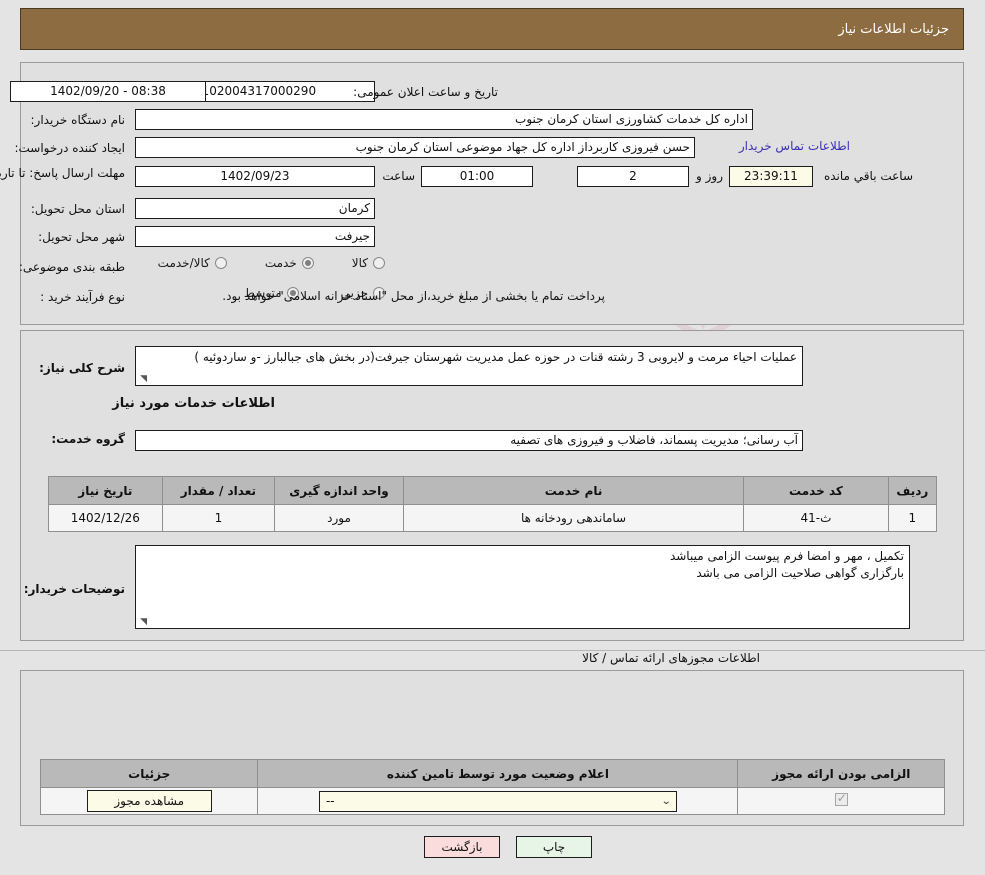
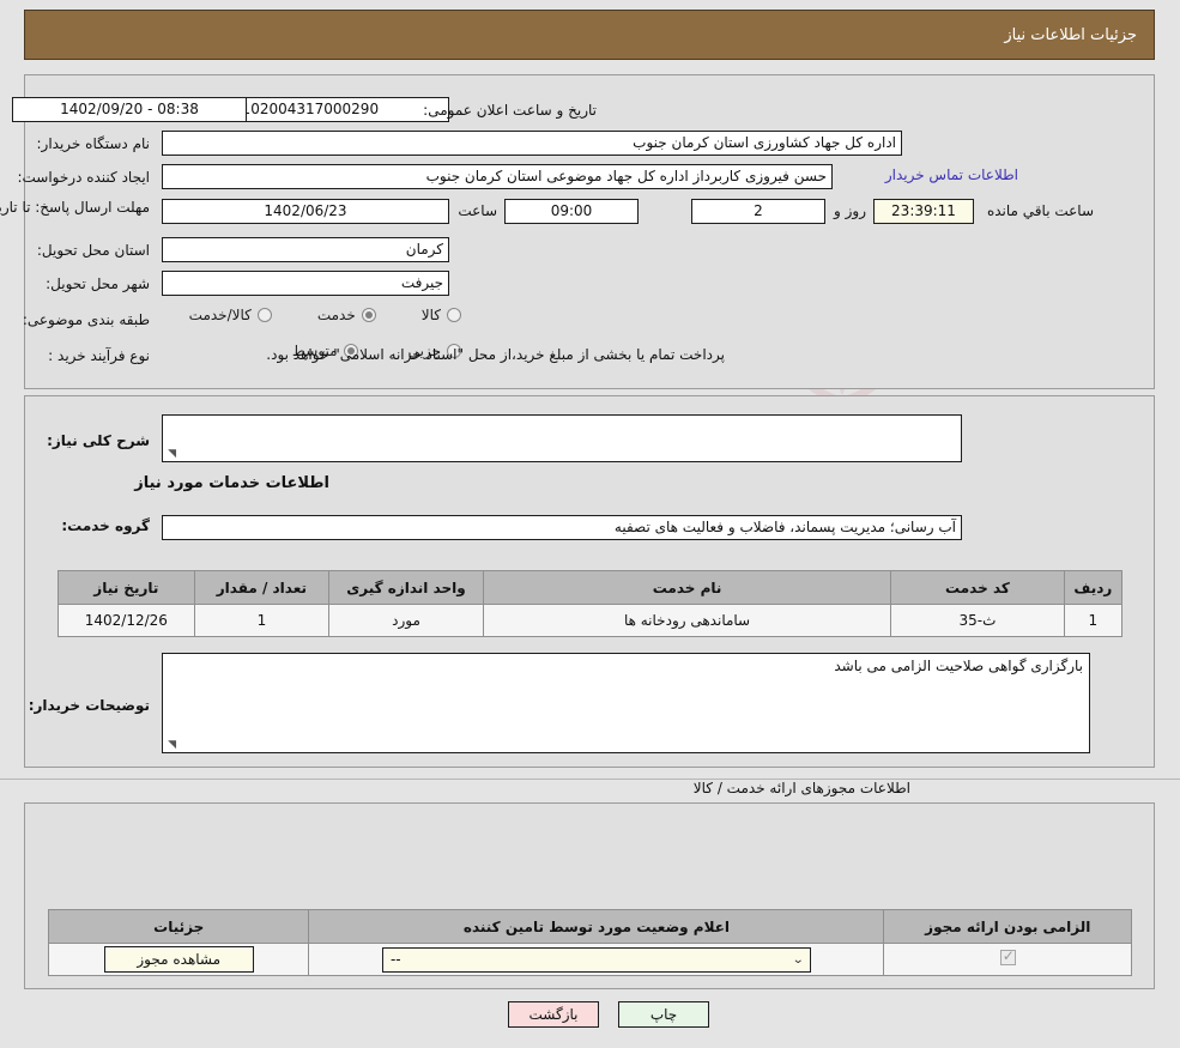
  جزئیات اطلاعات نیاز
  02004317000290
  تاریخ و ساعت اعلان عمومی:
  08:38 - 1402/09/20
  نام دستگاه خریدار:
- اداره کل خدمات کشاورزی استان کرمان جنوب
+ اداره کل جهاد کشاورزی استان کرمان جنوب
  ایجاد کننده درخواست:
  حسن فیروزی کاربرداز اداره کل جهاد موضوعی استان کرمان جنوب
  اطلاعات تماس خریدار
  مهلت ارسال پاسخ: تا تاری
- 1402/09/23
+ 1402/06/23
  ساعت
- 01:00
+ 09:00
  2
  روز و
  23:39:11
  ساعت باقي مانده
  استان محل تحویل:
  کرمان
  شهر محل تحویل:
  جیرفت
  طبقه بندی موضوعی:
  کالا
  خدمت
  کالا/خدمت
  نوع فرآیند خرید :
  جزیي
  متوسط
  پرداخت تمام یا بخشی از مبلغ خرید،از محل "اسناد خزانه اسلامی" خواهد بود.
  شرح کلی نیاز:
- عملیات احیاء مرمت و لایروبی 3 رشته قنات در حوزه عمل مدیریت شهرستان جیرفت(در بخش های جبالبارز -و ساردوئیه )
  ◥
  اطلاعات خدمات مورد نیاز
  گروه خدمت:
- آب رسانی؛ مدیریت پسماند، فاضلاب و فیروزی های تصفیه
+ آب رسانی؛ مدیریت پسماند، فاضلاب و فعالیت های تصفیه
  ردیف	کد خدمت	نام خدمت	واحد اندازه گیری	تعداد / مقدار	تاریخ نیاز
- 1	ث-41	ساماندهی رودخانه ها	مورد	1	1402/12/26
+ 1	ث-35	ساماندهی رودخانه ها	مورد	1	1402/12/26
  توضیحات خریدار:
- تکمیل ، مهر و امضا فرم پیوست الزامی میباشد
  بارگزاری گواهی صلاحیت الزامی می باشد
  ◥
- اطلاعات مجوزهای ارائه تماس / کالا
+ اطلاعات مجوزهای ارائه خدمت / کالا
  الزامی بودن ارائه مجوز	اعلام وضعیت مورد توسط تامین کننده	جزئیات
  	⌄ --	مشاهده مجوز
  چاپ
  بازگشت
